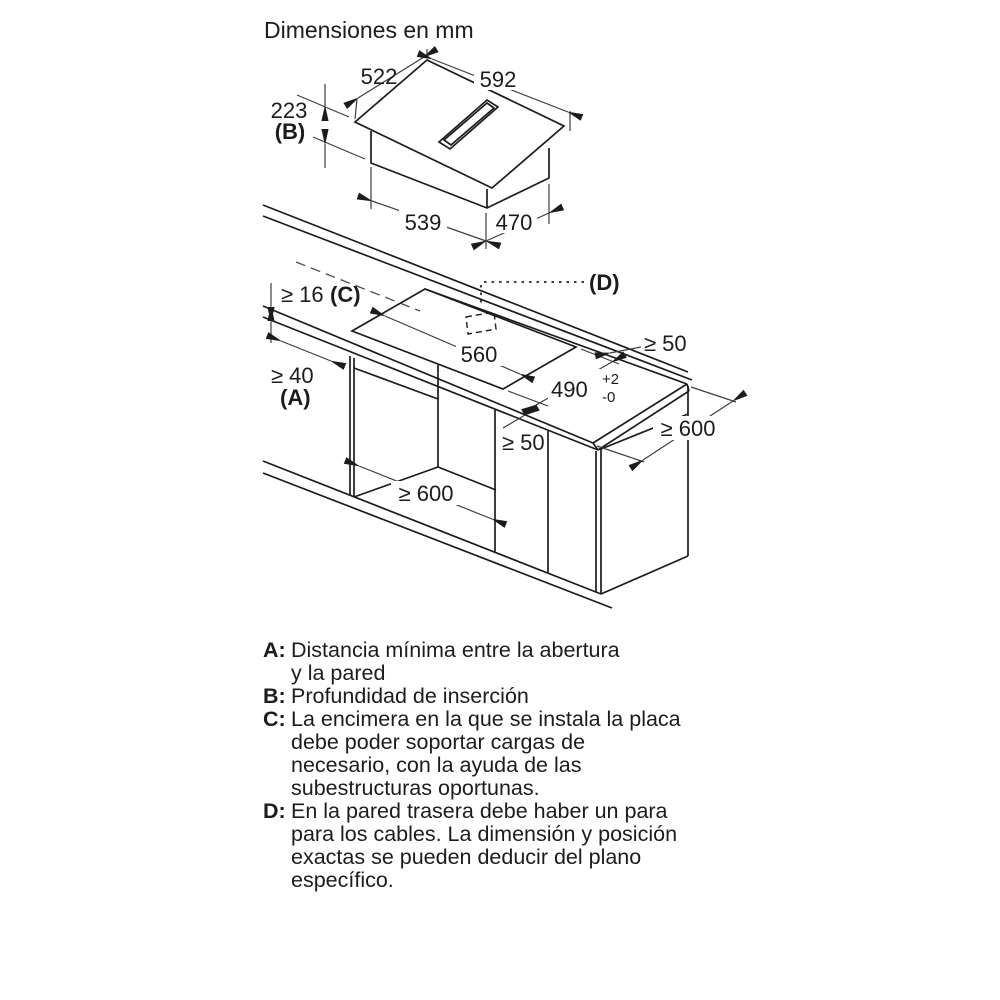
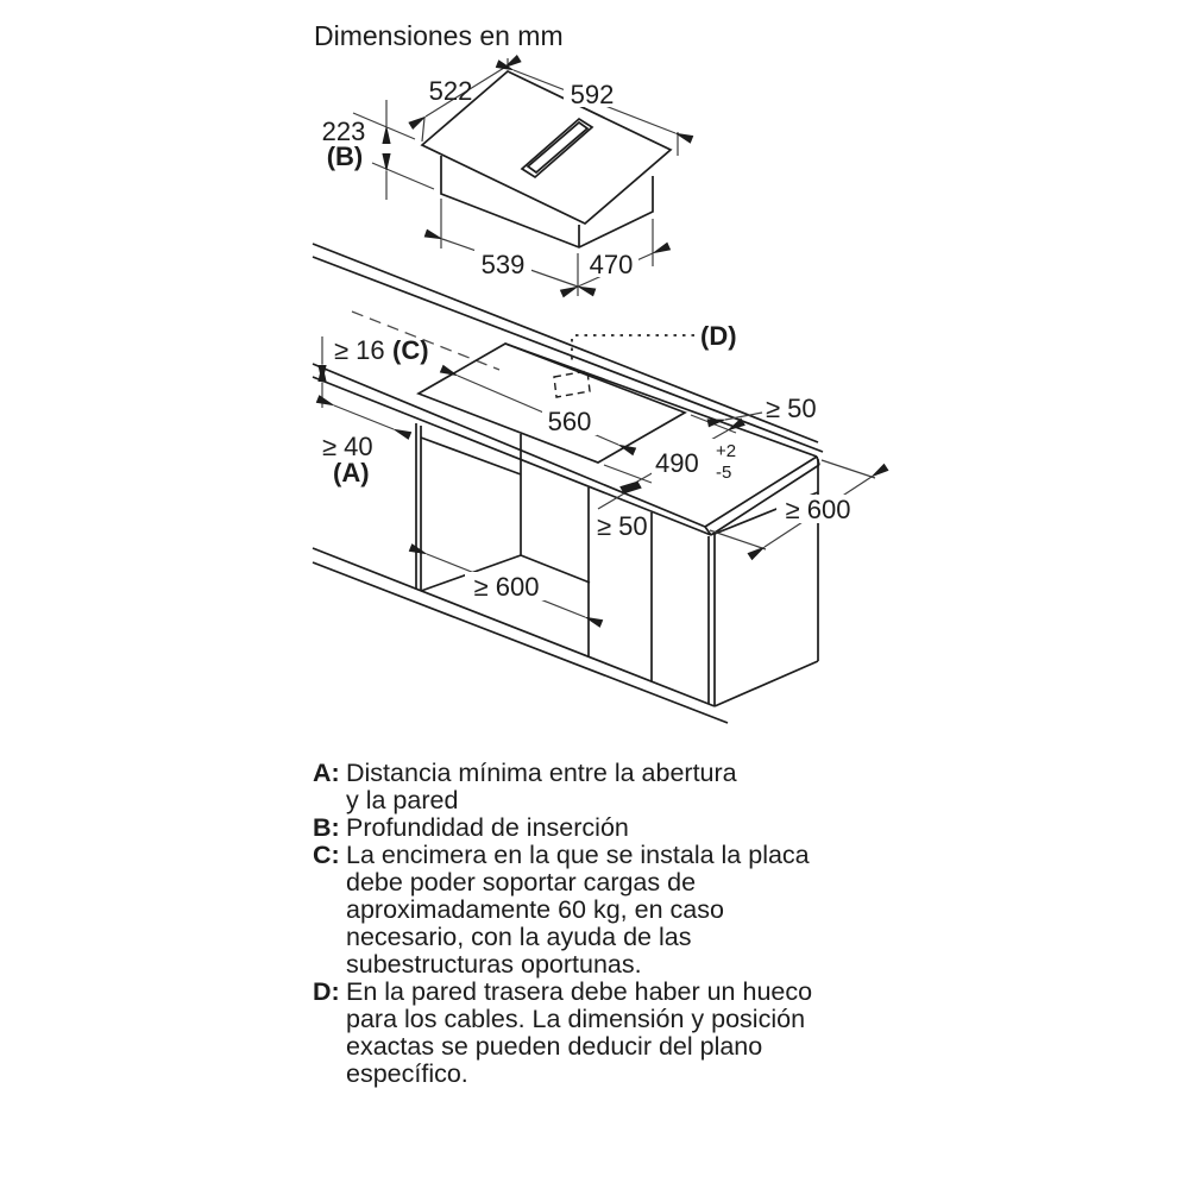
  Dimensiones en mm
  522
  592
  223
  (B)
  539
  470
  ≥ 16
  (C)
  ≥ 40
  (A)
  560
  490
  +2
- -0
+ -5
  ≥ 50
  ≥ 50
  ≥ 600
  ≥ 600
  (D)
  A:
  Distancia mínima entre la abertura
  y la pared
  B:
  Profundidad de inserción
  C:
  La encimera en la que se instala la placa
  debe poder soportar cargas de
+ aproximadamente 60 kg, en caso
  necesario, con la ayuda de las
  subestructuras oportunas.
  D:
- En la pared trasera debe haber un para
+ En la pared trasera debe haber un hueco
  para los cables. La dimensión y posición
  exactas se pueden deducir del plano
  específico.
